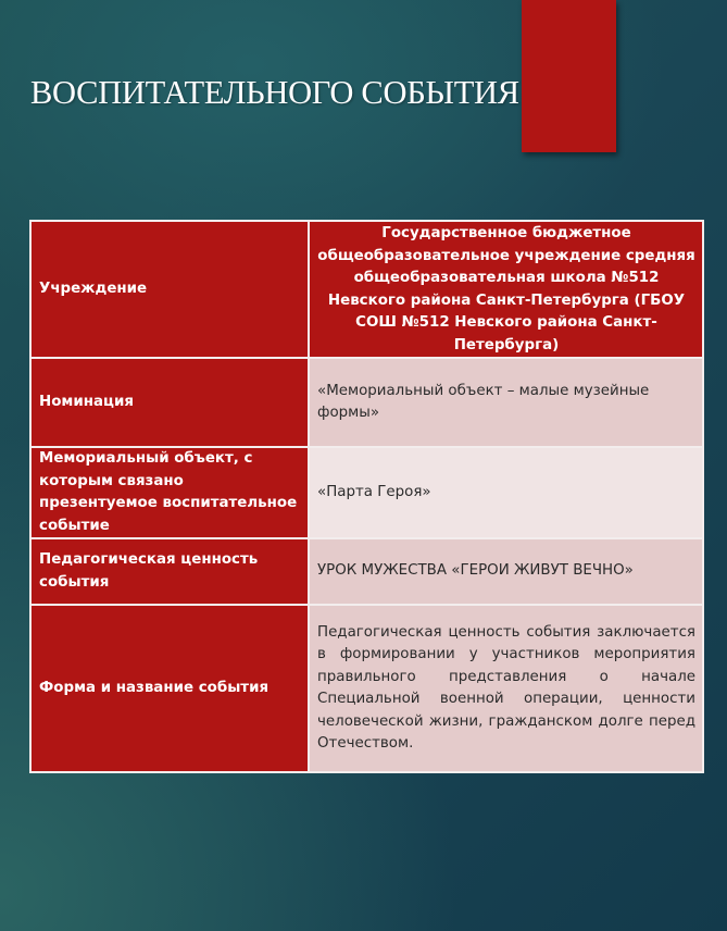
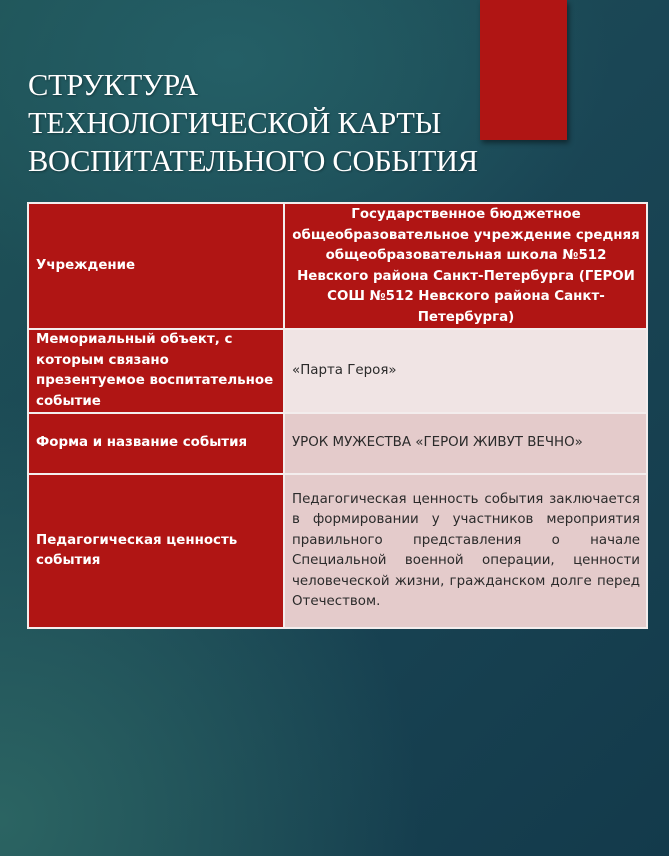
+ СТРУКТУРА
+ ТЕХНОЛОГИЧЕСКОЙ КАРТЫ
  ВОСПИТАТЕЛЬНОГО СОБЫТИЯ
- Учреждение	Государственное бюджетное общеобразовательное учреждение средняя общеобразовательная школа №512 Невского района Санкт-Петербурга (ГБОУ СОШ №512 Невского района Санкт-Петербурга)
+ Учреждение	Государственное бюджетное общеобразовательное учреждение средняя общеобразовательная школа №512 Невского района Санкт-Петербурга (ГЕРОИ СОШ №512 Невского района Санкт-Петербурга)
- Номинация	«Мемориальный объект – малые музейные формы»
  Мемориальный объект, с которым связано презентуемое воспитательное событие	«Парта Героя»
- Педагогическая ценность события	УРОК МУЖЕСТВА «ГЕРОИ ЖИВУТ ВЕЧНО»
+ Форма и название события	УРОК МУЖЕСТВА «ГЕРОИ ЖИВУТ ВЕЧНО»
- Форма и название события	Педагогическая ценность события заключается в формировании у участников мероприятия правильного представления о начале Специальной военной операции, ценности человеческой жизни, гражданском долге перед Отечеством.
+ Педагогическая ценность события	Педагогическая ценность события заключается в формировании у участников мероприятия правильного представления о начале Специальной военной операции, ценности человеческой жизни, гражданском долге перед Отечеством.
